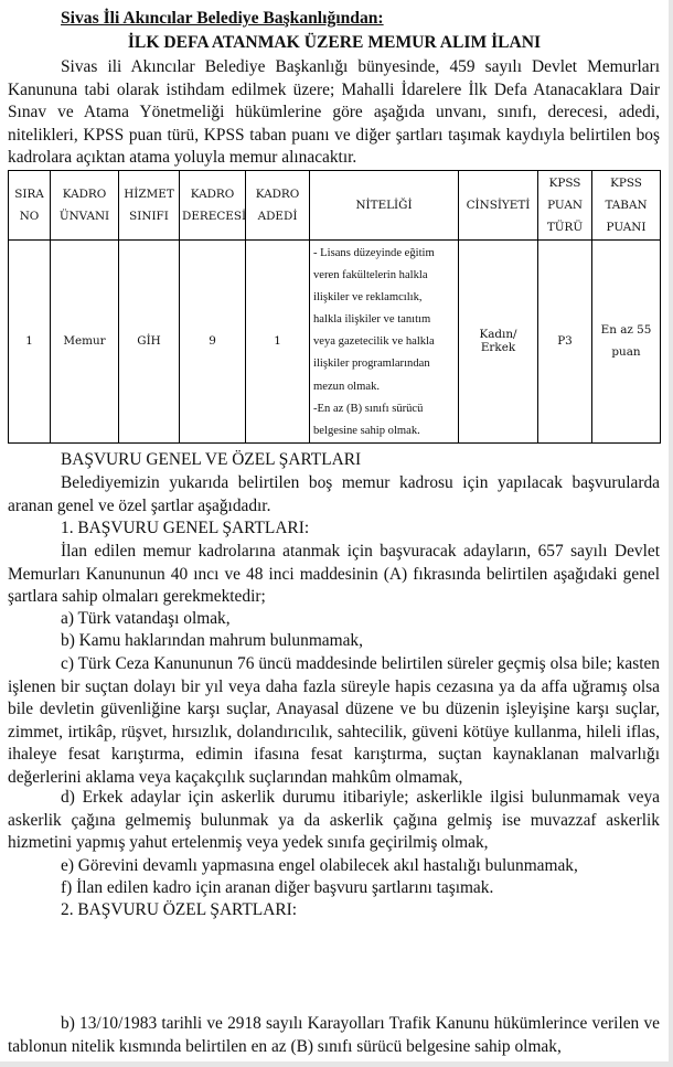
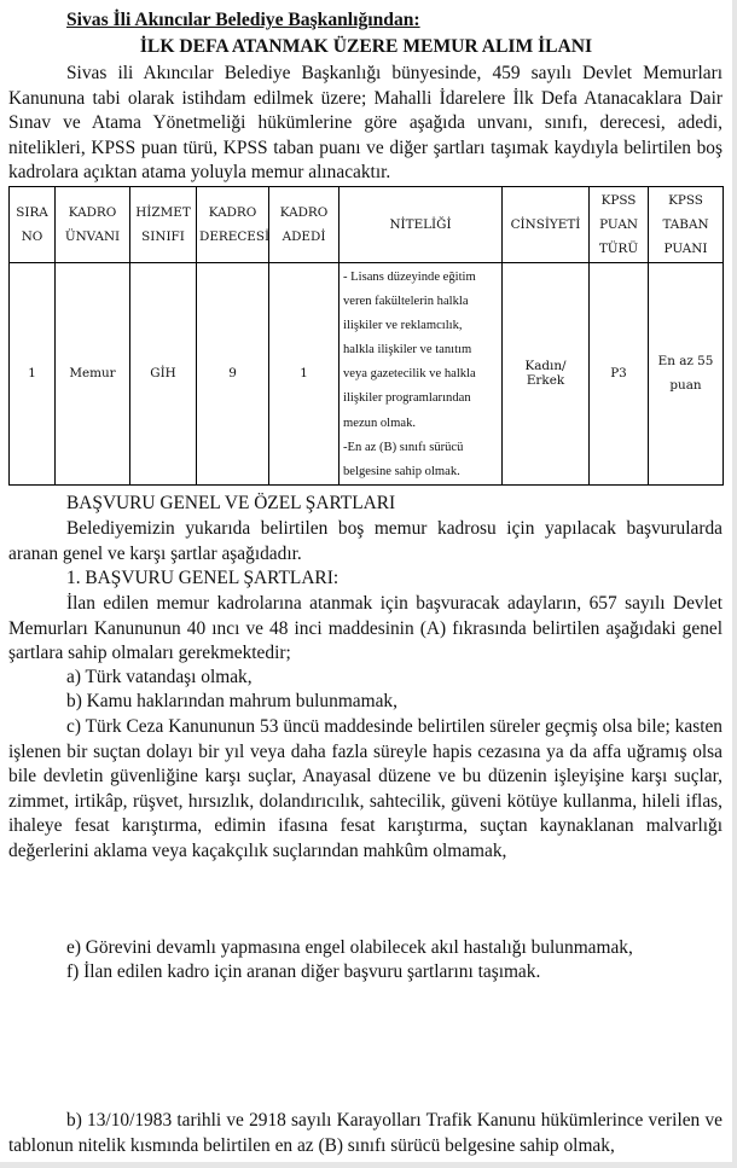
  Sivas İli Akıncılar Belediye Başkanlığından:
  İLK DEFA ATANMAK ÜZERE MEMUR ALIM İLANI
  Sivas ili Akıncılar Belediye Başkanlığı bünyesinde, 459 sayılı Devlet Memurları Kanununa tabi olarak istihdam edilmek üzere; Mahalli İdarelere İlk Defa Atanacaklara Dair Sınav ve Atama Yönetmeliği hükümlerine göre aşağıda unvanı, sınıfı, derecesi, adedi, nitelikleri, KPSS puan türü, KPSS taban puanı ve diğer şartları taşımak kaydıyla belirtilen boş kadrolara açıktan atama yoluyla memur alınacaktır.
  SIRANO	KADROÜNVANI	HİZMETSINIFI	KADRODERECESİ	KADROADEDİ	NİTELİĞİ	CİNSİYETİ	KPSSPUANTÜRÜ	KPSSTABANPUANI
  1	Memur	GİH	9	1	- Lisans düzeyinde eğitim veren fakültelerin halkla ilişkiler ve reklamcılık, halkla ilişkiler ve tanıtım veya gazetecilik ve halkla ilişkiler programlarından mezun olmak. -En az (B) sınıfı sürücü belgesine sahip olmak.	Kadın/ Erkek	P3	En az 55puan
  BAŞVURU GENEL VE ÖZEL ŞARTLARI
- Belediyemizin yukarıda belirtilen boş memur kadrosu için yapılacak başvurularda aranan genel ve özel şartlar aşağıdadır.
+ Belediyemizin yukarıda belirtilen boş memur kadrosu için yapılacak başvurularda aranan genel ve karşı şartlar aşağıdadır.
  1. BAŞVURU GENEL ŞARTLARI:
  İlan edilen memur kadrolarına atanmak için başvuracak adayların, 657 sayılı Devlet Memurları Kanununun 40 ıncı ve 48 inci maddesinin (A) fıkrasında belirtilen aşağıdaki genel şartlara sahip olmaları gerekmektedir;
  a) Türk vatandaşı olmak,
  b) Kamu haklarından mahrum bulunmamak,
- c) Türk Ceza Kanununun 76 üncü maddesinde belirtilen süreler geçmiş olsa bile; kasten işlenen bir suçtan dolayı bir yıl veya daha fazla süreyle hapis cezasına ya da affa uğramış olsa bile devletin güvenliğine karşı suçlar, Anayasal düzene ve bu düzenin işleyişine karşı suçlar, zimmet, irtikâp, rüşvet, hırsızlık, dolandırıcılık, sahtecilik, güveni kötüye kullanma, hileli iflas, ihaleye fesat karıştırma, edimin ifasına fesat karıştırma, suçtan kaynaklanan malvarlığı değerlerini aklama veya kaçakçılık suçlarından mahkûm olmamak,
+ c) Türk Ceza Kanununun 53 üncü maddesinde belirtilen süreler geçmiş olsa bile; kasten işlenen bir suçtan dolayı bir yıl veya daha fazla süreyle hapis cezasına ya da affa uğramış olsa bile devletin güvenliğine karşı suçlar, Anayasal düzene ve bu düzenin işleyişine karşı suçlar, zimmet, irtikâp, rüşvet, hırsızlık, dolandırıcılık, sahtecilik, güveni kötüye kullanma, hileli iflas, ihaleye fesat karıştırma, edimin ifasına fesat karıştırma, suçtan kaynaklanan malvarlığı değerlerini aklama veya kaçakçılık suçlarından mahkûm olmamak,
- d) Erkek adaylar için askerlik durumu itibariyle; askerlikle ilgisi bulunmamak veya askerlik çağına gelmemiş bulunmak ya da askerlik çağına gelmiş ise muvazzaf askerlik hizmetini yapmış yahut ertelenmiş veya yedek sınıfa geçirilmiş olmak,
  e) Görevini devamlı yapmasına engel olabilecek akıl hastalığı bulunmamak,
  f) İlan edilen kadro için aranan diğer başvuru şartlarını taşımak.
- 2. BAŞVURU ÖZEL ŞARTLARI:
  b) 13/10/1983 tarihli ve 2918 sayılı Karayolları Trafik Kanunu hükümlerince verilen ve tablonun nitelik kısmında belirtilen en az (B) sınıfı sürücü belgesine sahip olmak,
